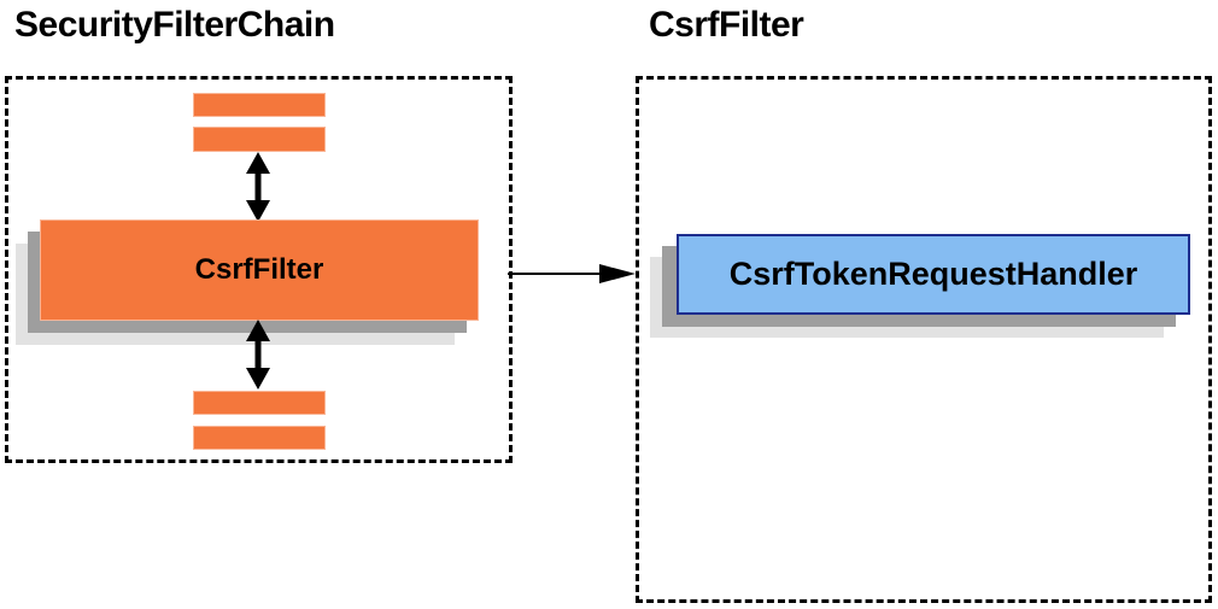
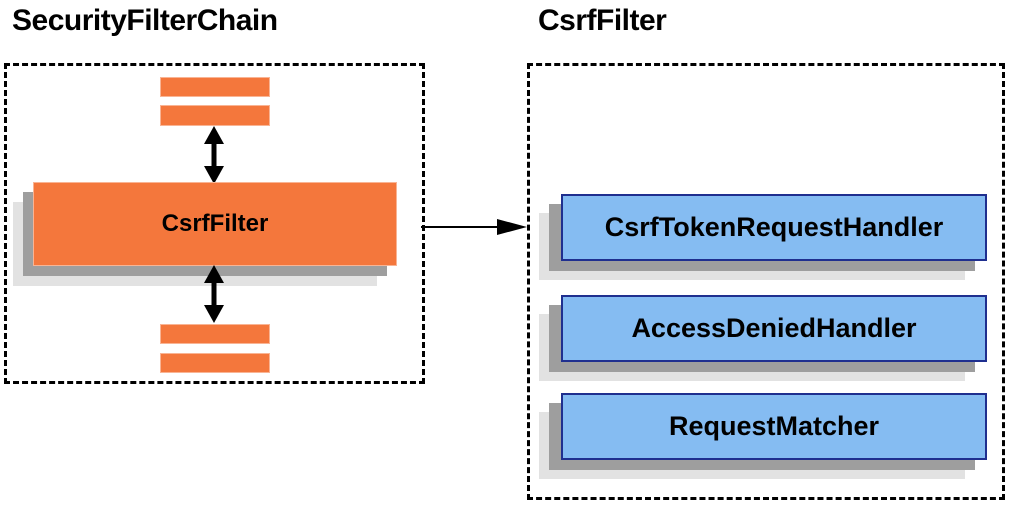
  SecurityFilterChain
  CsrfFilter
  CsrfFilter
  CsrfTokenRequestHandler
+ AccessDeniedHandler
+ RequestMatcher
